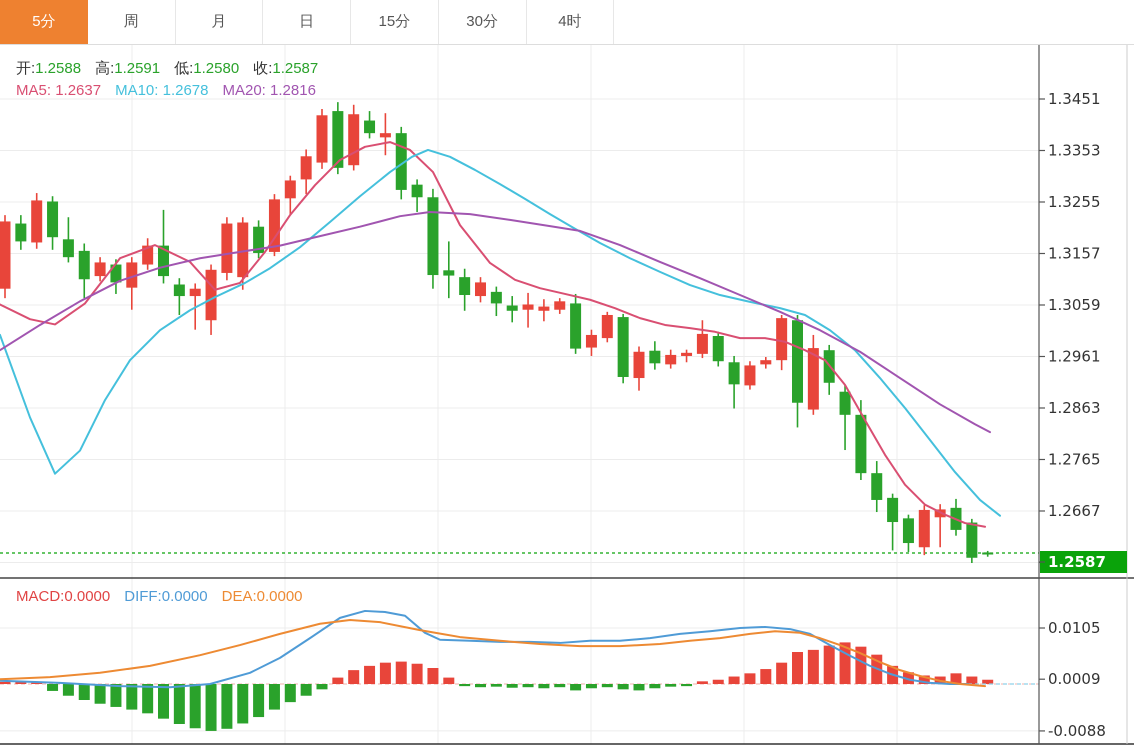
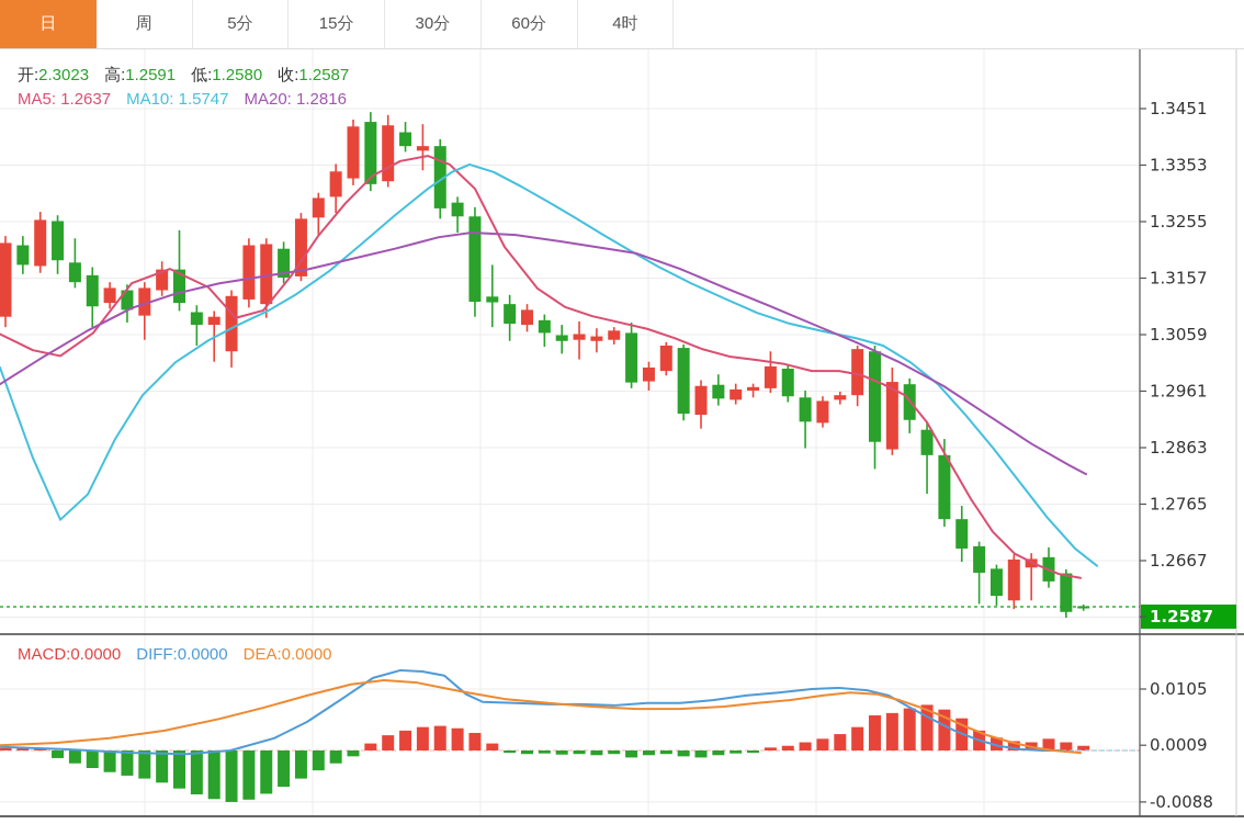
- 5分
+ 日
  周
- 月
- 日
+ 5分
  15分
  30分
+ 60分
  4时
  1.3451
  1.3353
  1.3255
  1.3157
  1.3059
  1.2961
  1.2863
  1.2765
  1.2667
  1.2587
  0.0105
  0.0009
  -0.0088
- 开:1.2588 高:1.2591 低:1.2580 收:1.2587
+ 开:2.3023 高:1.2591 低:1.2580 收:1.2587
- MA5: 1.2637 MA10: 1.2678 MA20: 1.2816
+ MA5: 1.2637 MA10: 1.5747 MA20: 1.2816
  MACD:0.0000 DIFF:0.0000 DEA:0.0000
